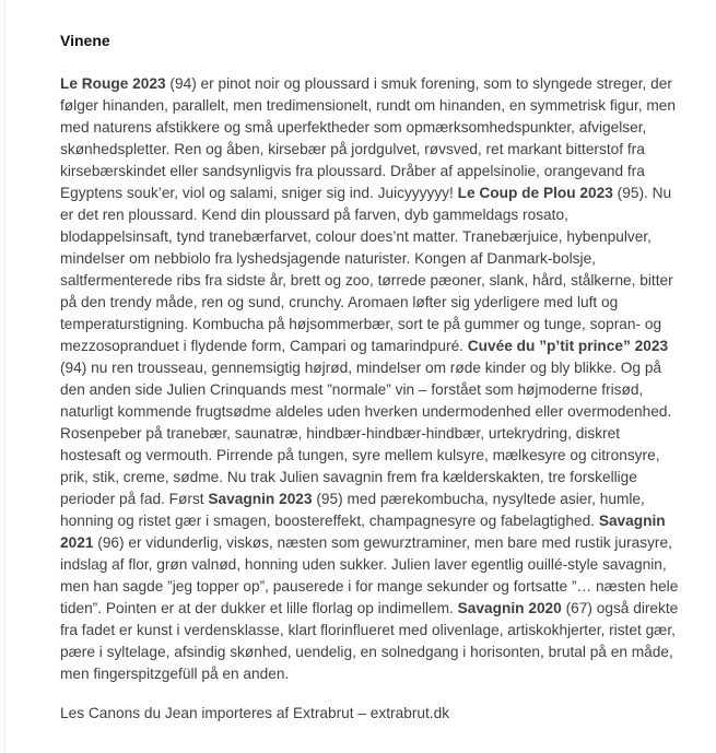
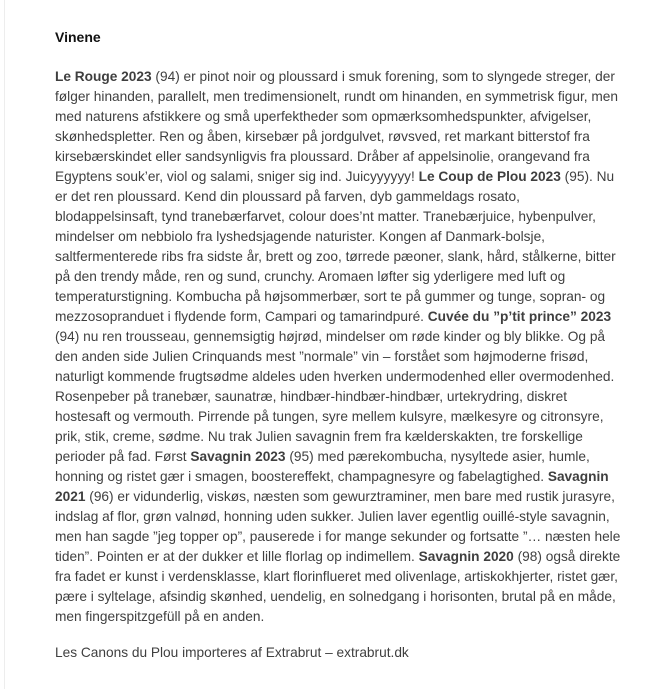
  Vinene
- Le Rouge 2023 (94) er pinot noir og ploussard i smuk forening, som to slyngede streger, der følger hinanden, parallelt, men tredimensionelt, rundt om hinanden, en symmetrisk figur, men med naturens afstikkere og små uperfektheder som opmærksomhedspunkter, afvigelser, skønhedspletter. Ren og åben, kirsebær på jordgulvet, røvsved, ret markant bitterstof fra kirsebærskindet eller sandsynligvis fra ploussard. Dråber af appelsinolie, orangevand fra Egyptens souk’er, viol og salami, sniger sig ind. Juicyyyyyy! Le Coup de Plou 2023 (95). Nu er det ren ploussard. Kend din ploussard på farven, dyb gammeldags rosato, blodappelsinsaft, tynd tranebærfarvet, colour does’nt matter. Tranebærjuice, hybenpulver, mindelser om nebbiolo fra lyshedsjagende naturister. Kongen af Danmark-bolsje, saltfermenterede ribs fra sidste år, brett og zoo, tørrede pæoner, slank, hård, stålkerne, bitter på den trendy måde, ren og sund, crunchy. Aromaen løfter sig yderligere med luft og temperaturstigning. Kombucha på højsommerbær, sort te på gummer og tunge, sopran- og mezzosopranduet i flydende form, Campari og tamarindpuré. Cuvée du ”p’tit prince” 2023 (94) nu ren trousseau, gennemsigtig højrød, mindelser om røde kinder og bly blikke. Og på den anden side Julien Crinquands mest ”normale” vin – forstået som højmoderne frisød, naturligt kommende frugtsødme aldeles uden hverken undermodenhed eller overmodenhed. Rosenpeber på tranebær, saunatræ, hindbær-hindbær-hindbær, urtekrydring, diskret hostesaft og vermouth. Pirrende på tungen, syre mellem kulsyre, mælkesyre og citronsyre, prik, stik, creme, sødme. Nu trak Julien savagnin frem fra kælderskakten, tre forskellige perioder på fad. Først Savagnin 2023 (95) med pærekombucha, nysyltede asier, humle, honning og ristet gær i smagen, boostereffekt, champagnesyre og fabelagtighed. Savagnin 2021 (96) er vidunderlig, viskøs, næsten som gewurztraminer, men bare med rustik jurasyre, indslag af flor, grøn valnød, honning uden sukker. Julien laver egentlig ouillé-style savagnin, men han sagde ”jeg topper op”, pauserede i for mange sekunder og fortsatte ”… næsten hele tiden”. Pointen er at der dukker et lille florlag op indimellem. Savagnin 2020 (67) også direkte fra fadet er kunst i verdensklasse, klart florinflueret med olivenlage, artiskokhjerter, ristet gær, pære i syltelage, afsindig skønhed, uendelig, en solnedgang i horisonten, brutal på en måde, men fingerspitzgefüll på en anden.
+ Le Rouge 2023 (94) er pinot noir og ploussard i smuk forening, som to slyngede streger, der følger hinanden, parallelt, men tredimensionelt, rundt om hinanden, en symmetrisk figur, men med naturens afstikkere og små uperfektheder som opmærksomhedspunkter, afvigelser, skønhedspletter. Ren og åben, kirsebær på jordgulvet, røvsved, ret markant bitterstof fra kirsebærskindet eller sandsynligvis fra ploussard. Dråber af appelsinolie, orangevand fra Egyptens souk’er, viol og salami, sniger sig ind. Juicyyyyyy! Le Coup de Plou 2023 (95). Nu er det ren ploussard. Kend din ploussard på farven, dyb gammeldags rosato, blodappelsinsaft, tynd tranebærfarvet, colour does’nt matter. Tranebærjuice, hybenpulver, mindelser om nebbiolo fra lyshedsjagende naturister. Kongen af Danmark-bolsje, saltfermenterede ribs fra sidste år, brett og zoo, tørrede pæoner, slank, hård, stålkerne, bitter på den trendy måde, ren og sund, crunchy. Aromaen løfter sig yderligere med luft og temperaturstigning. Kombucha på højsommerbær, sort te på gummer og tunge, sopran- og mezzosopranduet i flydende form, Campari og tamarindpuré. Cuvée du ”p’tit prince” 2023 (94) nu ren trousseau, gennemsigtig højrød, mindelser om røde kinder og bly blikke. Og på den anden side Julien Crinquands mest ”normale” vin – forstået som højmoderne frisød, naturligt kommende frugtsødme aldeles uden hverken undermodenhed eller overmodenhed. Rosenpeber på tranebær, saunatræ, hindbær-hindbær-hindbær, urtekrydring, diskret hostesaft og vermouth. Pirrende på tungen, syre mellem kulsyre, mælkesyre og citronsyre, prik, stik, creme, sødme. Nu trak Julien savagnin frem fra kælderskakten, tre forskellige perioder på fad. Først Savagnin 2023 (95) med pærekombucha, nysyltede asier, humle, honning og ristet gær i smagen, boostereffekt, champagnesyre og fabelagtighed. Savagnin 2021 (96) er vidunderlig, viskøs, næsten som gewurztraminer, men bare med rustik jurasyre, indslag af flor, grøn valnød, honning uden sukker. Julien laver egentlig ouillé-style savagnin, men han sagde ”jeg topper op”, pauserede i for mange sekunder og fortsatte ”… næsten hele tiden”. Pointen er at der dukker et lille florlag op indimellem. Savagnin 2020 (98) også direkte fra fadet er kunst i verdensklasse, klart florinflueret med olivenlage, artiskokhjerter, ristet gær, pære i syltelage, afsindig skønhed, uendelig, en solnedgang i horisonten, brutal på en måde, men fingerspitzgefüll på en anden.
- Les Canons du Jean importeres af Extrabrut – extrabrut.dk
+ Les Canons du Plou importeres af Extrabrut – extrabrut.dk
